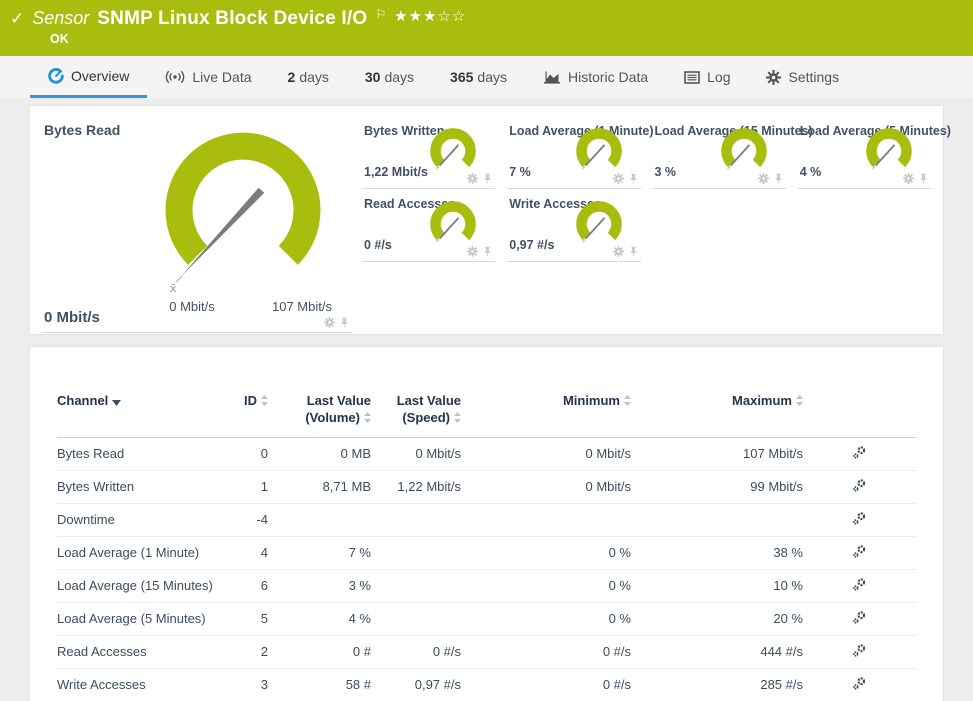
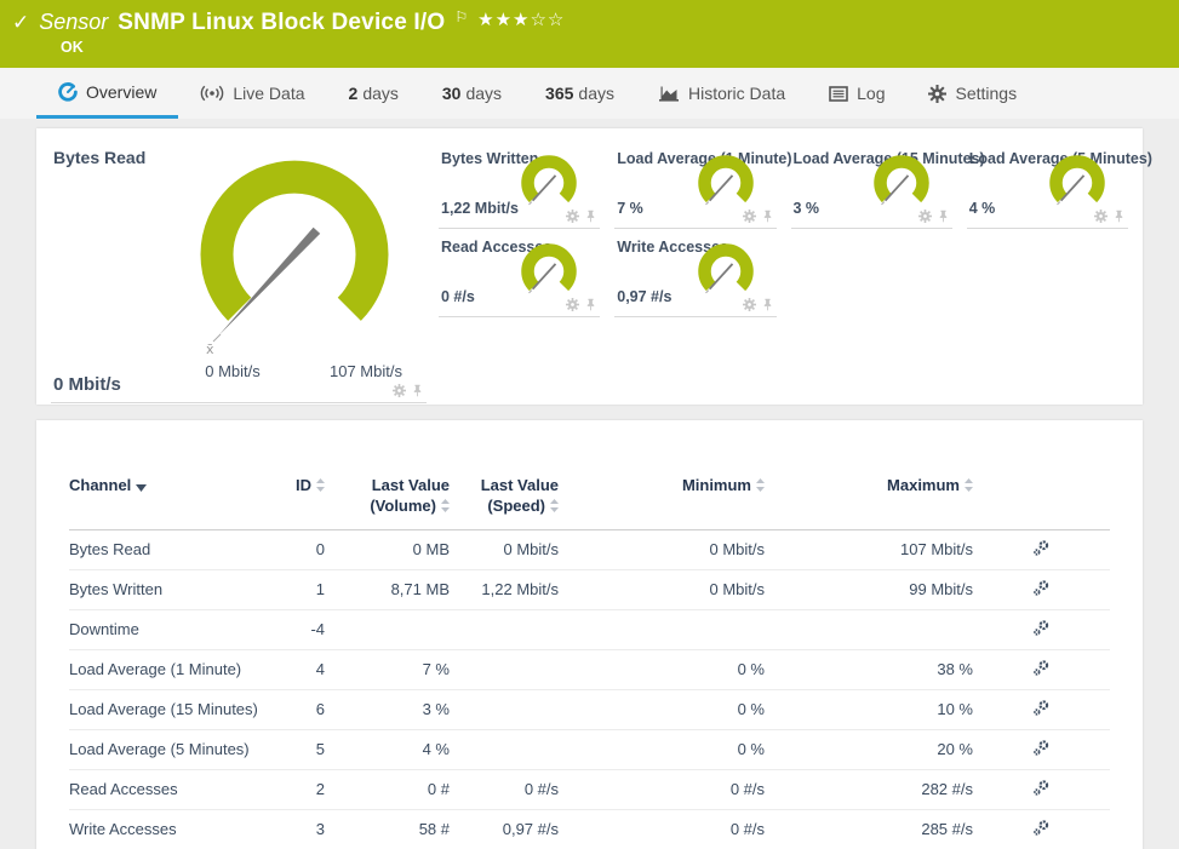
  ✓
  Sensor
  SNMP Linux Block Device I/O
  ⚐
  ★★★☆☆
  OK
  Overview
  Live Data
  2
  days
  30
  days
  365
  days
  Historic Data
  Log
  Settings
  Bytes Read
  x̄
  0 Mbit/s
  107 Mbit/s
  0 Mbit/s
  Bytes Written
  1,22 Mbit/s
  Load Average Minute)
  7 %
  Load Average Minutes)
  3 %
  Load Average Minutes)
  4 %
  Read Access
  0 #/s
  Write Access
  0,97 #/s
  Channel	ID	Last Value(Volume)	Last Value(Speed)	Minimum	Maximum
  Bytes Read	0	0 MB	0 Mbit/s	0 Mbit/s	107 Mbit/s
  Bytes Written	1	8,71 MB	1,22 Mbit/s	0 Mbit/s	99 Mbit/s
  Downtime	-4
  Load Average (1 Minute)	4	7 %		0 %	38 %
  Load Average (15 Minutes)	6	3 %		0 %	10 %
  Load Average (5 Minutes)	5	4 %		0 %	20 %
- Read Accesses	2	0 #	0 #/s	0 #/s	444 #/s
+ Read Accesses	2	0 #	0 #/s	0 #/s	282 #/s
  Write Accesses	3	58 #	0,97 #/s	0 #/s	285 #/s
